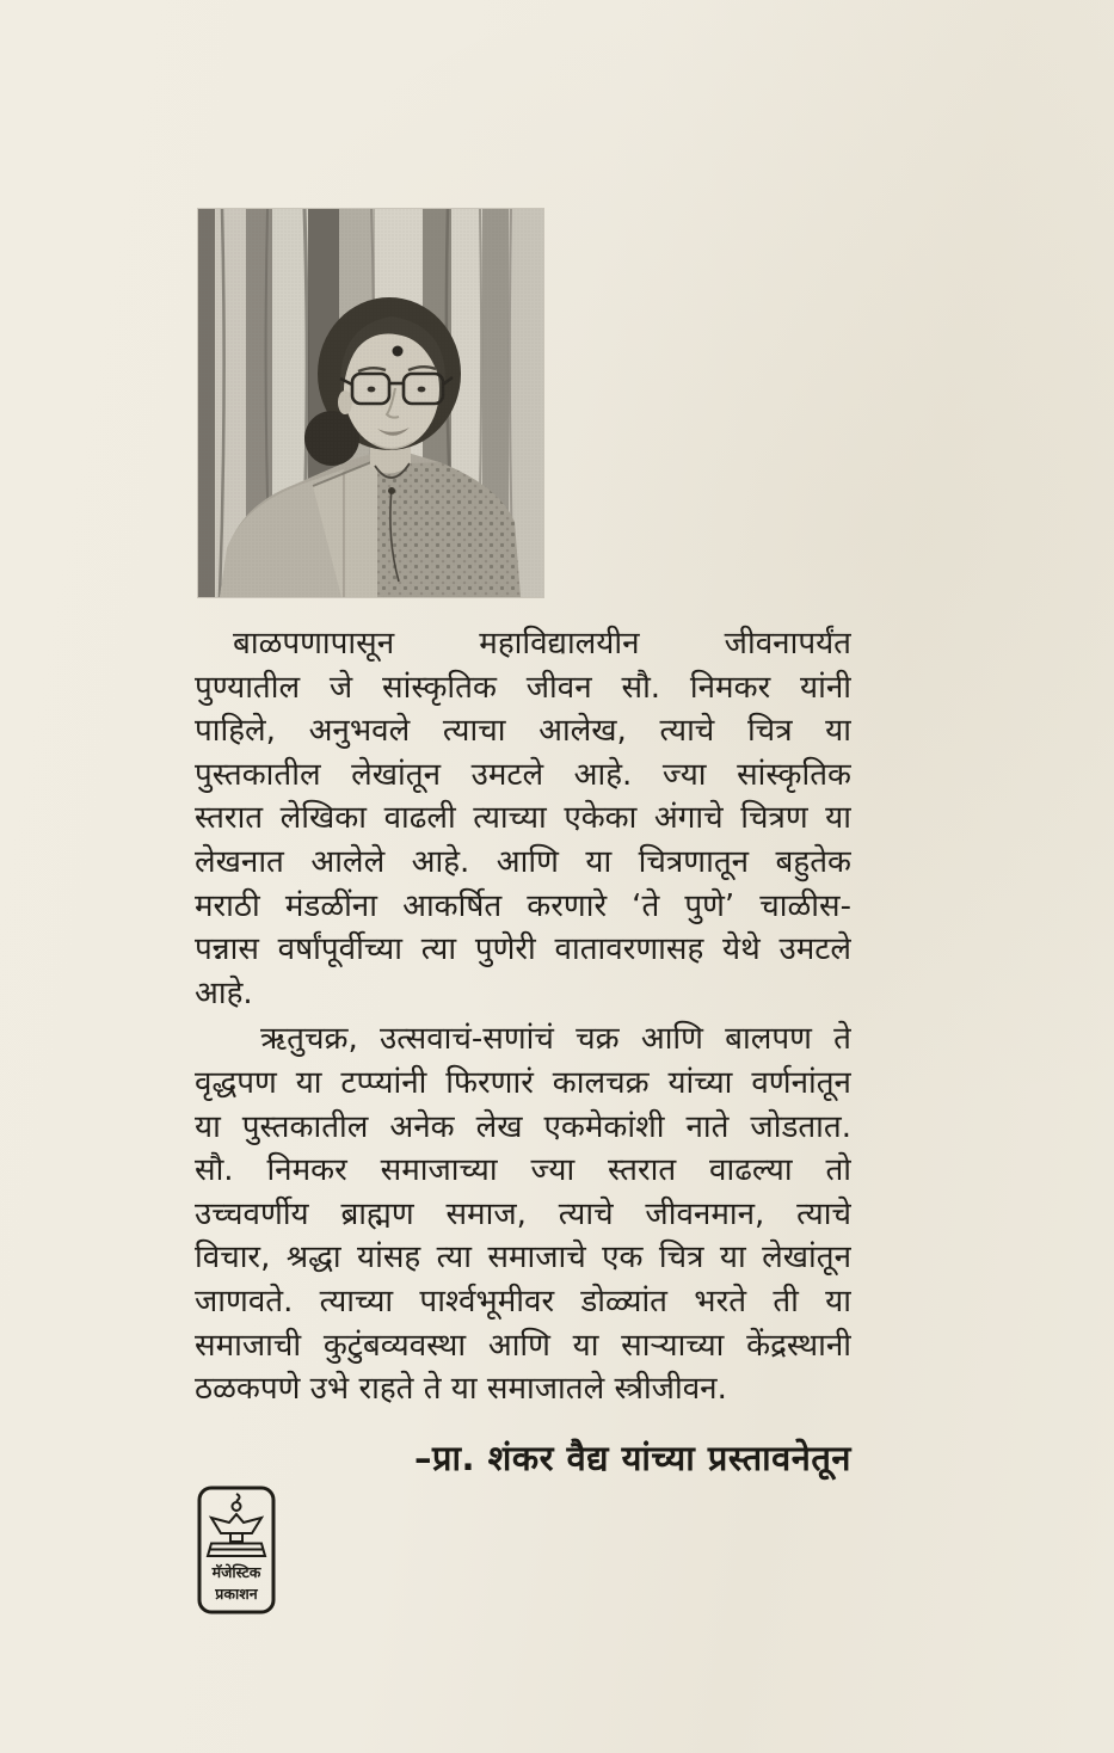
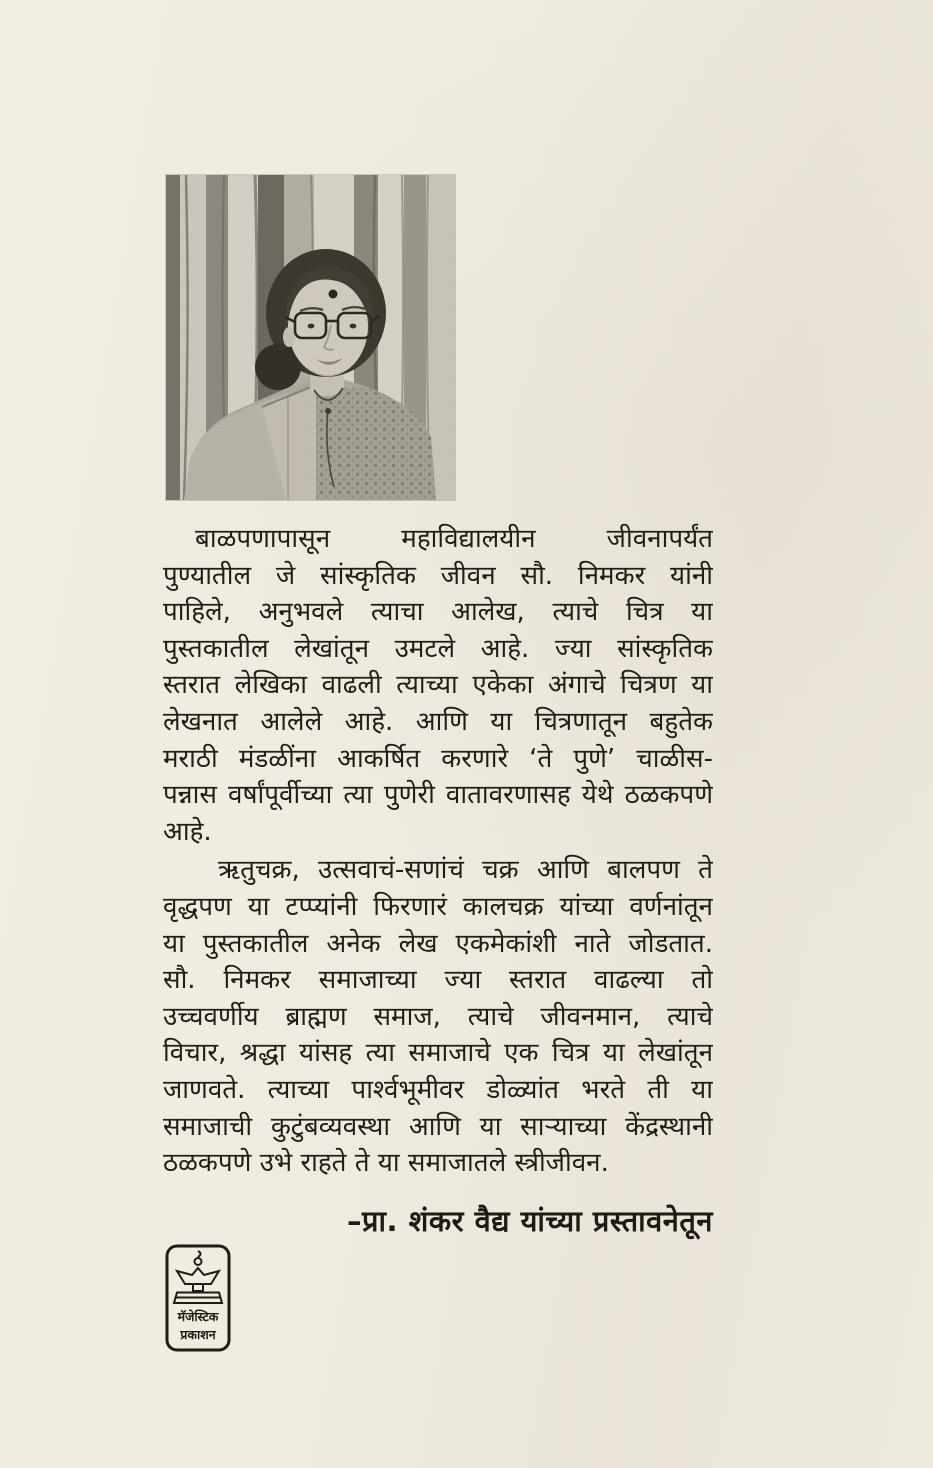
  बाळपणापासून महाविद्यालयीन जीवनापर्यंत
  पुण्यातील जे सांस्कृतिक जीवन सौ. निमकर यांनी
  पाहिले, अनुभवले त्याचा आलेख, त्याचे चित्र या
  पुस्तकातील लेखांतून उमटले आहे. ज्या सांस्कृतिक
  स्तरात लेखिका वाढली त्याच्या एकेका अंगाचे चित्रण या
  लेखनात आलेले आहे. आणि या चित्रणातून बहुतेक
  मराठी मंडळींना आकर्षित करणारे ‘ते पुणे’ चाळीस-
- पन्नास वर्षांपूर्वीच्या त्या पुणेरी वातावरणासह येथे उमटले
+ पन्नास वर्षांपूर्वीच्या त्या पुणेरी वातावरणासह येथे ठळकपणे
  आहे.
  ऋतुचक्र, उत्सवाचं-सणांचं चक्र आणि बालपण ते
  वृद्धपण या टप्प्यांनी फिरणारं कालचक्र यांच्या वर्णनांतून
  या पुस्तकातील अनेक लेख एकमेकांशी नाते जोडतात.
  सौ. निमकर समाजाच्या ज्या स्तरात वाढल्या तो
  उच्चवर्णीय ब्राह्मण समाज, त्याचे जीवनमान, त्याचे
  विचार, श्रद्धा यांसह त्या समाजाचे एक चित्र या लेखांतून
  जाणवते. त्याच्या पार्श्वभूमीवर डोळ्यांत भरते ती या
  समाजाची कुटुंबव्यवस्था आणि या साऱ्याच्या केंद्रस्थानी
  ठळकपणे उभे राहते ते या समाजातले स्त्रीजीवन.
  –प्रा. शंकर वैद्य यांच्या प्रस्तावनेतून
  मॅजेस्टिक
  प्रकाशन
